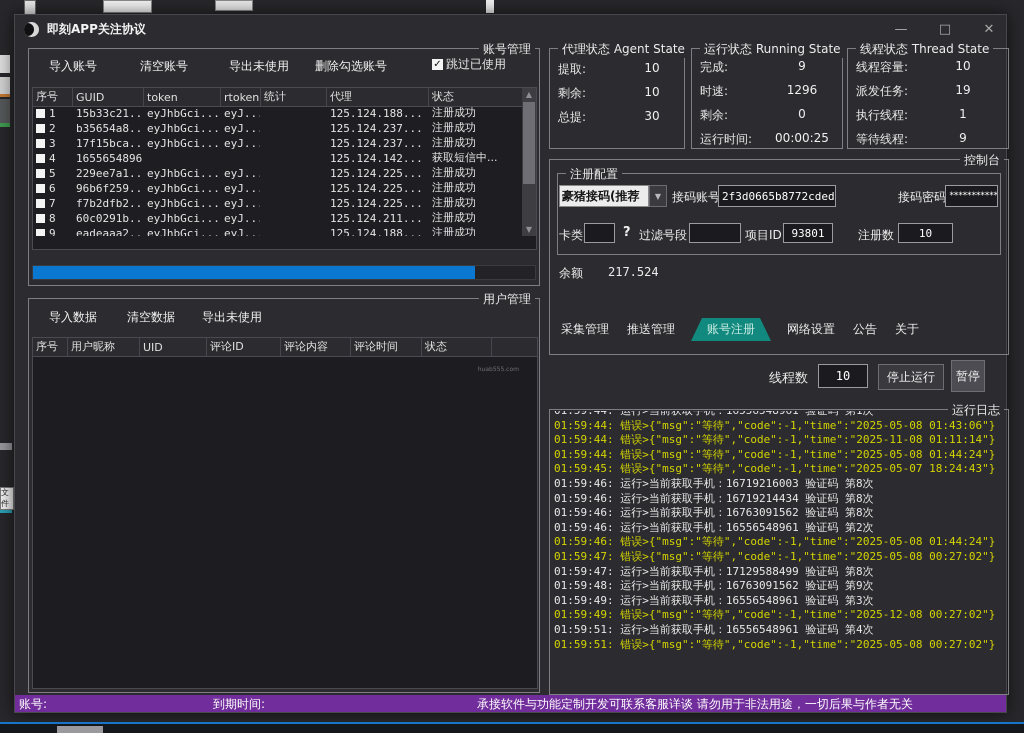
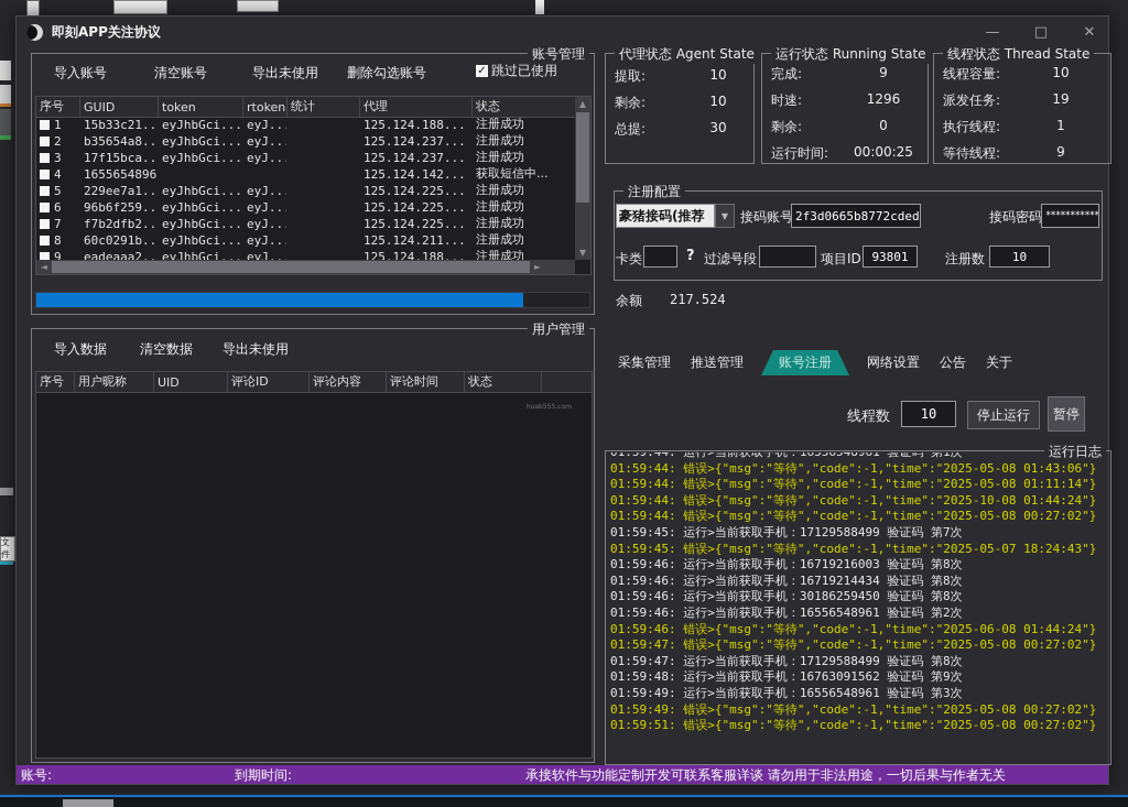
  文件
  即刻APP关注协议
  —
  □
  ✕
  账号管理
  导入账号
  清空账号
  导出未使用
  删除勾选账号
  ✓
  跳过已使用
  序号
  GUID
  token
  rtoken
  统计
  代理
  状态
  1
  15b33c21..
  eyJhbGci...
  eyJ...
  125.124.188...
  注册成功
  2
  b35654a8..
  eyJhbGci...
  eyJ...
  125.124.237...
  注册成功
  3
  17f15bca..
  eyJhbGci...
  eyJ...
  125.124.237...
  注册成功
  4
  1655654896
  125.124.142...
  获取短信中...
  5
  229ee7a1..
  eyJhbGci...
  eyJ...
  125.124.225...
  注册成功
  6
  96b6f259..
  eyJhbGci...
  eyJ...
  125.124.225...
  注册成功
  7
  f7b2dfb2..
  eyJhbGci...
  eyJ...
  125.124.225...
  注册成功
  8
  60c0291b..
  eyJhbGci...
  eyJ...
  125.124.211...
  注册成功
  9
  eadeaaa2..
  eyJhbGci...
  eyJ...
  125.124.188...
  注册成功
  ▲
  ▼
+ ◄
+ ►
  用户管理
  导入数据
  清空数据
  导出未使用
  序号
  用户昵称
  UID
  评论ID
  评论内容
  评论时间
  状态
  代理状态 Agent State
  提取:
  10
  剩余:
  10
  总提:
  30
  运行状态 Running State
  完成:
  9
  时速:
  1296
  剩余:
  0
  运行时间:
  00:00:25
  线程状态 Thread State
  线程容量:
  10
  派发任务:
  19
  执行线程:
  1
  等待线程:
  9
- 控制台
  注册配置
  豪猪接码(推荐
  ▼
  接码账号
  2f3d0665b8772cded
  接码密码
  卡类
  ?
  过滤号段
  项目ID
  93801
  注册数
  10
  余额
  217.524
  采集管理
  推送管理
  账号注册
  网络设置
  公告
  关于
  线程数
  10
  停止运行
  暂停
  运行日志
  01:59:44: 运行>当前获取手机：16556548961 验证码 第1次
  01:59:44: 错误>{"msg":"等待","code":-1,"time":"2025-05-08 01:43:06"}
- 01:59:44: 错误>{"msg":"等待","code":-1,"time":"2025-11-08 01:11:14"}
+ 01:59:44: 错误>{"msg":"等待","code":-1,"time":"2025-05-08 01:11:14"}
- 01:59:44: 错误>{"msg":"等待","code":-1,"time":"2025-05-08 01:44:24"}
+ 01:59:44: 错误>{"msg":"等待","code":-1,"time":"2025-10-08 01:44:24"}
+ 01:59:44: 错误>{"msg":"等待","code":-1,"time":"2025-05-08 00:27:02"}
+ 01:59:45: 运行>当前获取手机：17129588499 验证码 第7次
  01:59:45: 错误>{"msg":"等待","code":-1,"time":"2025-05-07 18:24:43"}
  01:59:46: 运行>当前获取手机：16719216003 验证码 第8次
  01:59:46: 运行>当前获取手机：16719214434 验证码 第8次
- 01:59:46: 运行>当前获取手机：16763091562 验证码 第8次
+ 01:59:46: 运行>当前获取手机：30186259450 验证码 第8次
  01:59:46: 运行>当前获取手机：16556548961 验证码 第2次
- 01:59:46: 错误>{"msg":"等待","code":-1,"time":"2025-05-08 01:44:24"}
+ 01:59:46: 错误>{"msg":"等待","code":-1,"time":"2025-06-08 01:44:24"}
  01:59:47: 错误>{"msg":"等待","code":-1,"time":"2025-05-08 00:27:02"}
  01:59:47: 运行>当前获取手机：17129588499 验证码 第8次
  01:59:48: 运行>当前获取手机：16763091562 验证码 第9次
  01:59:49: 运行>当前获取手机：16556548961 验证码 第3次
- 01:59:49: 错误>{"msg":"等待","code":-1,"time":"2025-12-08 00:27:02"}
+ 01:59:49: 错误>{"msg":"等待","code":-1,"time":"2025-05-08 00:27:02"}
- 01:59:51: 运行>当前获取手机：16556548961 验证码 第4次
  01:59:51: 错误>{"msg":"等待","code":-1,"time":"2025-05-08 00:27:02"}
  账号:
  到期时间:
  承接软件与功能定制开发可联系客服详谈 请勿用于非法用途，一切后果与作者无关
